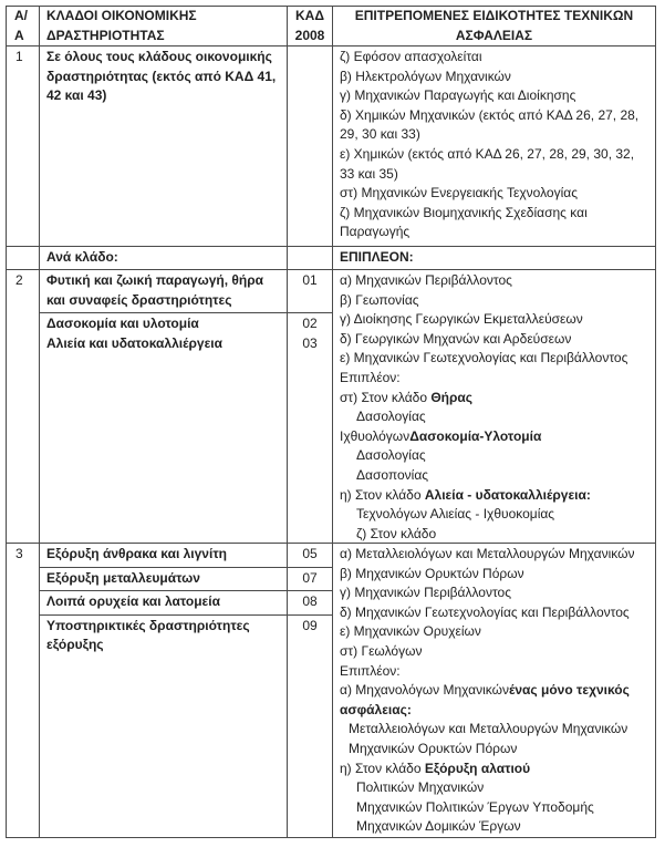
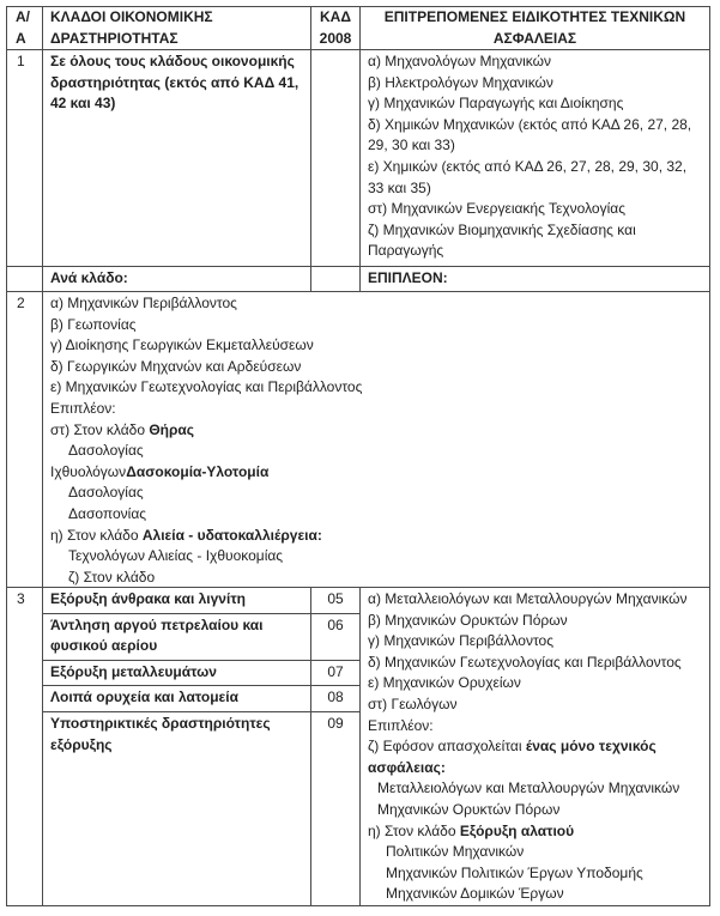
  Α/
  Α
  ΚΛΑΔΟΙ ΟΙΚΟΝΟΜΙΚΗΣ
  ΔΡΑΣΤΗΡΙΟΤΗΤΑΣ
  ΚΑΔ
  2008
  ΕΠΙΤΡΕΠΟΜΕΝΕΣ ΕΙΔΙΚΟΤΗΤΕΣ ΤΕΧΝΙΚΩΝ
  ΑΣΦΑΛΕΙΑΣ
  1
  Σε όλους τους κλάδους οικονομικής δραστηριότητας (εκτός από ΚΑΔ 41, 42 και 43)
- ζ) Εφόσον απασχολείται
+ α) Μηχανολόγων Μηχανικών
  β) Ηλεκτρολόγων Μηχανικών
  γ) Μηχανικών Παραγωγής και Διοίκησης
  δ) Χημικών Μηχανικών (εκτός από ΚΑΔ 26, 27, 28, 29, 30 και 33)
  ε) Χημικών (εκτός από ΚΑΔ 26, 27, 28, 29, 30, 32, 33 και 35)
  στ) Μηχανικών Ενεργειακής Τεχνολογίας
  ζ) Μηχανικών Βιομηχανικής Σχεδίασης και Παραγωγής
  Ανά κλάδο:
  ΕΠΙΠΛΕΟΝ:
  2
- Φυτική και ζωική παραγωγή, θήρα και συναφείς δραστηριότητες
- 01
- Δασοκομία και υλοτομία
- 02
- Αλιεία και υδατοκαλλιέργεια
- 03
  α) Μηχανικών Περιβάλλοντος
  β) Γεωπονίας
  γ) Διοίκησης Γεωργικών Εκμεταλλεύσεων
  δ) Γεωργικών Μηχανών και Αρδεύσεων
  ε) Μηχανικών Γεωτεχνολογίας και Περιβάλλοντος
  Επιπλέον:
  στ) Στον κλάδο Θήρας
  Δασολογίας
  ΙχθυολόγωνΔασοκομία-Υλοτομία
  Δασολογίας
  Δασοπονίας
  η) Στον κλάδο Αλιεία - υδατοκαλλιέργεια:
  Τεχνολόγων Αλιείας - Ιχθυοκομίας
  ζ) Στον κλάδο
  3
  Εξόρυξη άνθρακα και λιγνίτη
  05
+ Άντληση αργού πετρελαίου και φυσικού αερίου
+ 06
  Εξόρυξη μεταλλευμάτων
  07
  Λοιπά ορυχεία και λατομεία
  08
  Υποστηρικτικές δραστηριότητες εξόρυξης
  09
  α) Μεταλλειολόγων και Μεταλλουργών Μηχανικών
  β) Μηχανικών Ορυκτών Πόρων
  γ) Μηχανικών Περιβάλλοντος
  δ) Μηχανικών Γεωτεχνολογίας και Περιβάλλοντος
  ε) Μηχανικών Ορυχείων
  στ) Γεωλόγων
  Επιπλέον:
- α) Μηχανολόγων Μηχανικώνένας μόνο τεχνικός ασφάλειας:
+ ζ) Εφόσον απασχολείται ένας μόνο τεχνικός ασφάλειας:
  Μεταλλειολόγων και Μεταλλουργών Μηχανικών
  Μηχανικών Ορυκτών Πόρων
  η) Στον κλάδο Εξόρυξη αλατιού
  Πολιτικών Μηχανικών
  Μηχανικών Πολιτικών Έργων Υποδομής
  Μηχανικών Δομικών Έργων
